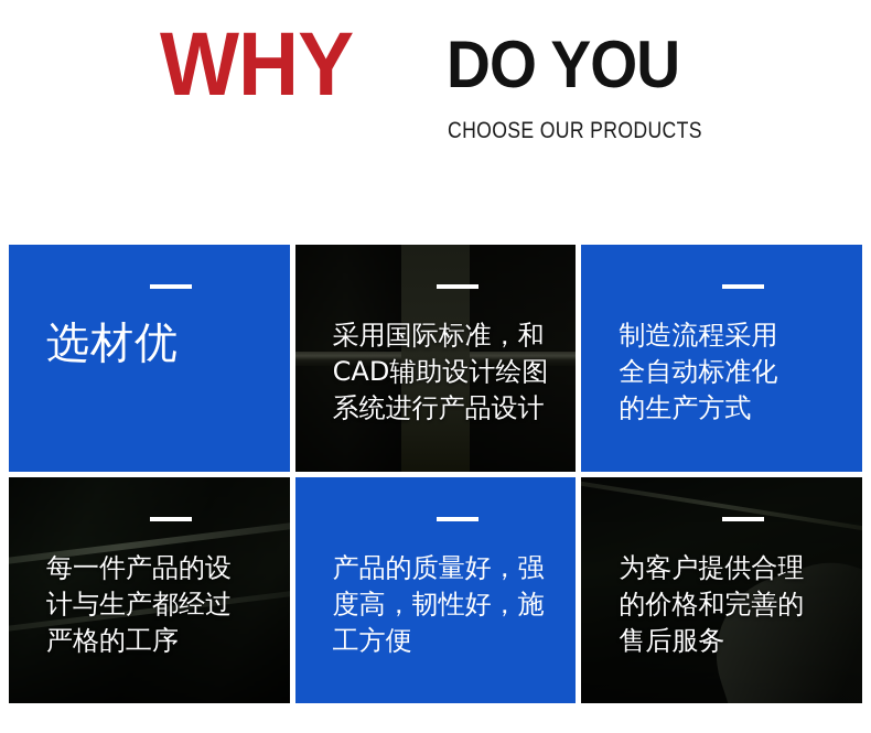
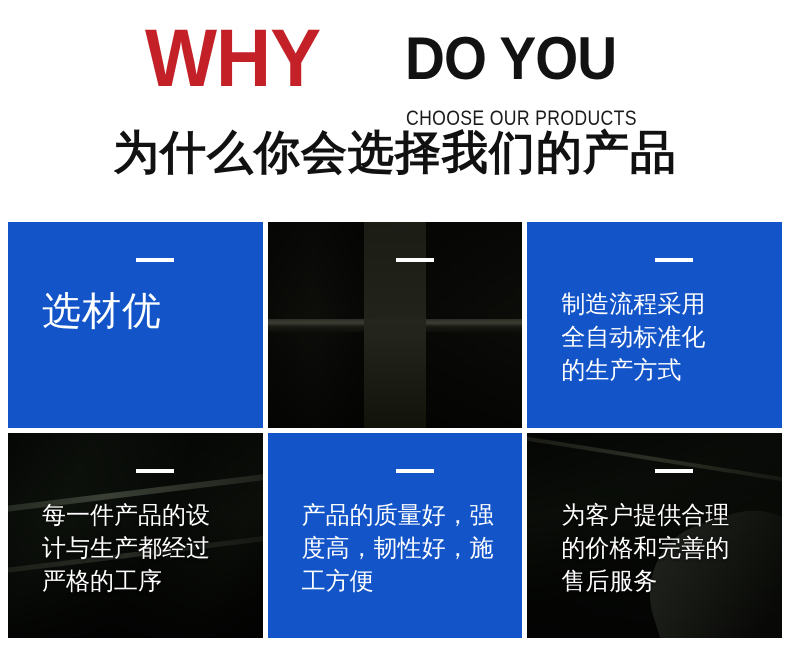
  WHY
  DO YOU
  CHOOSE OUR PRODUCTS
+ 为什么你会选择我们的产品
  选材优
- 采用国际标准，和
- CAD辅助设计绘图
- 系统进行产品设计
  制造流程采用
  全自动标准化
  的生产方式
  每一件产品的设
  计与生产都经过
  严格的工序
  产品的质量好，强
  度高，韧性好，施
  工方便
  为客户提供合理
  的价格和完善的
  售后服务
